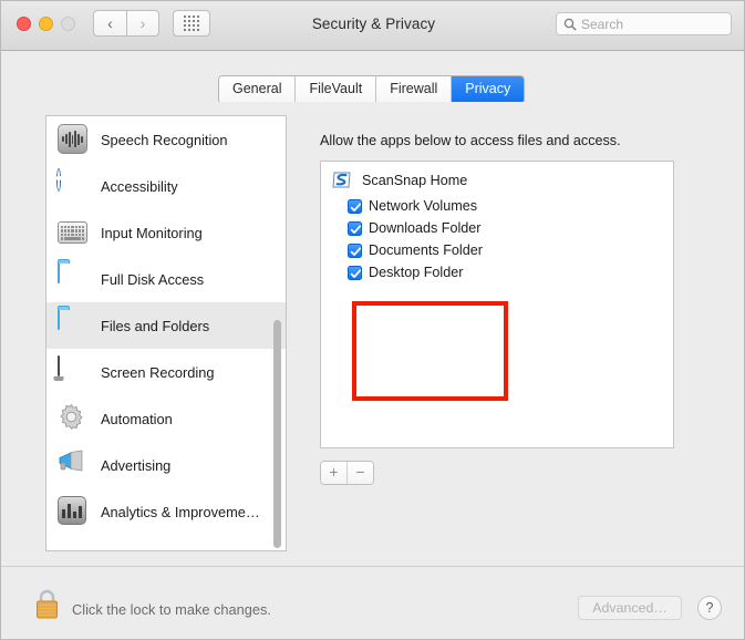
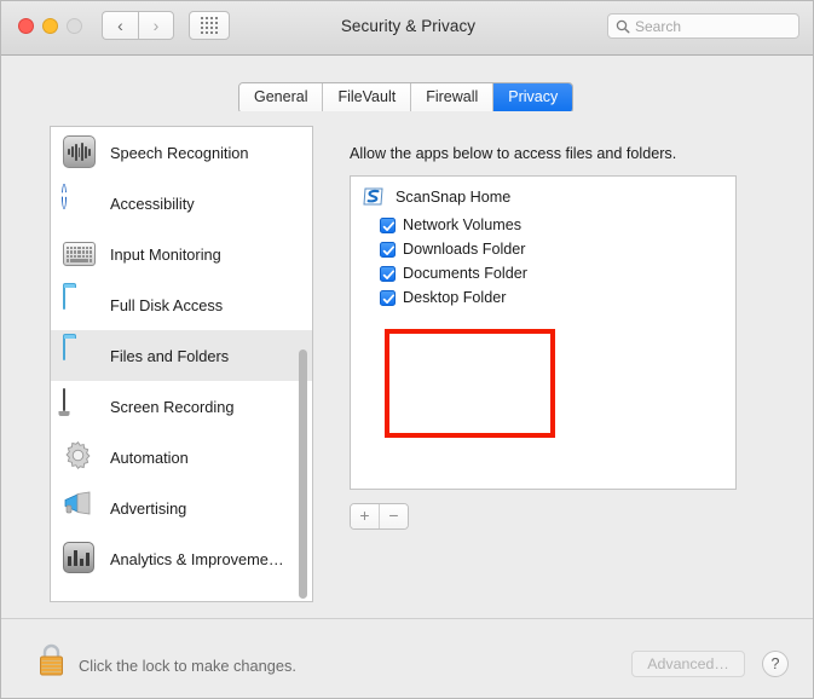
  ‹
  ›
  Security & Privacy
  Search
  General
  FileVault
  Firewall
  Privacy
  Speech Recognition
  Accessibility
  Input Monitoring
  Full Disk Access
  Files and Folders
  Screen Recording
  Automation
  Advertising
  Analytics & Improveme…
- Allow the apps below to access files and access.
+ Allow the apps below to access files and folders.
  ScanSnap Home
  Network Volumes
  Downloads Folder
  Documents Folder
  Desktop Folder
  +
  −
  Click the lock to make changes.
  Advanced…
  ?
